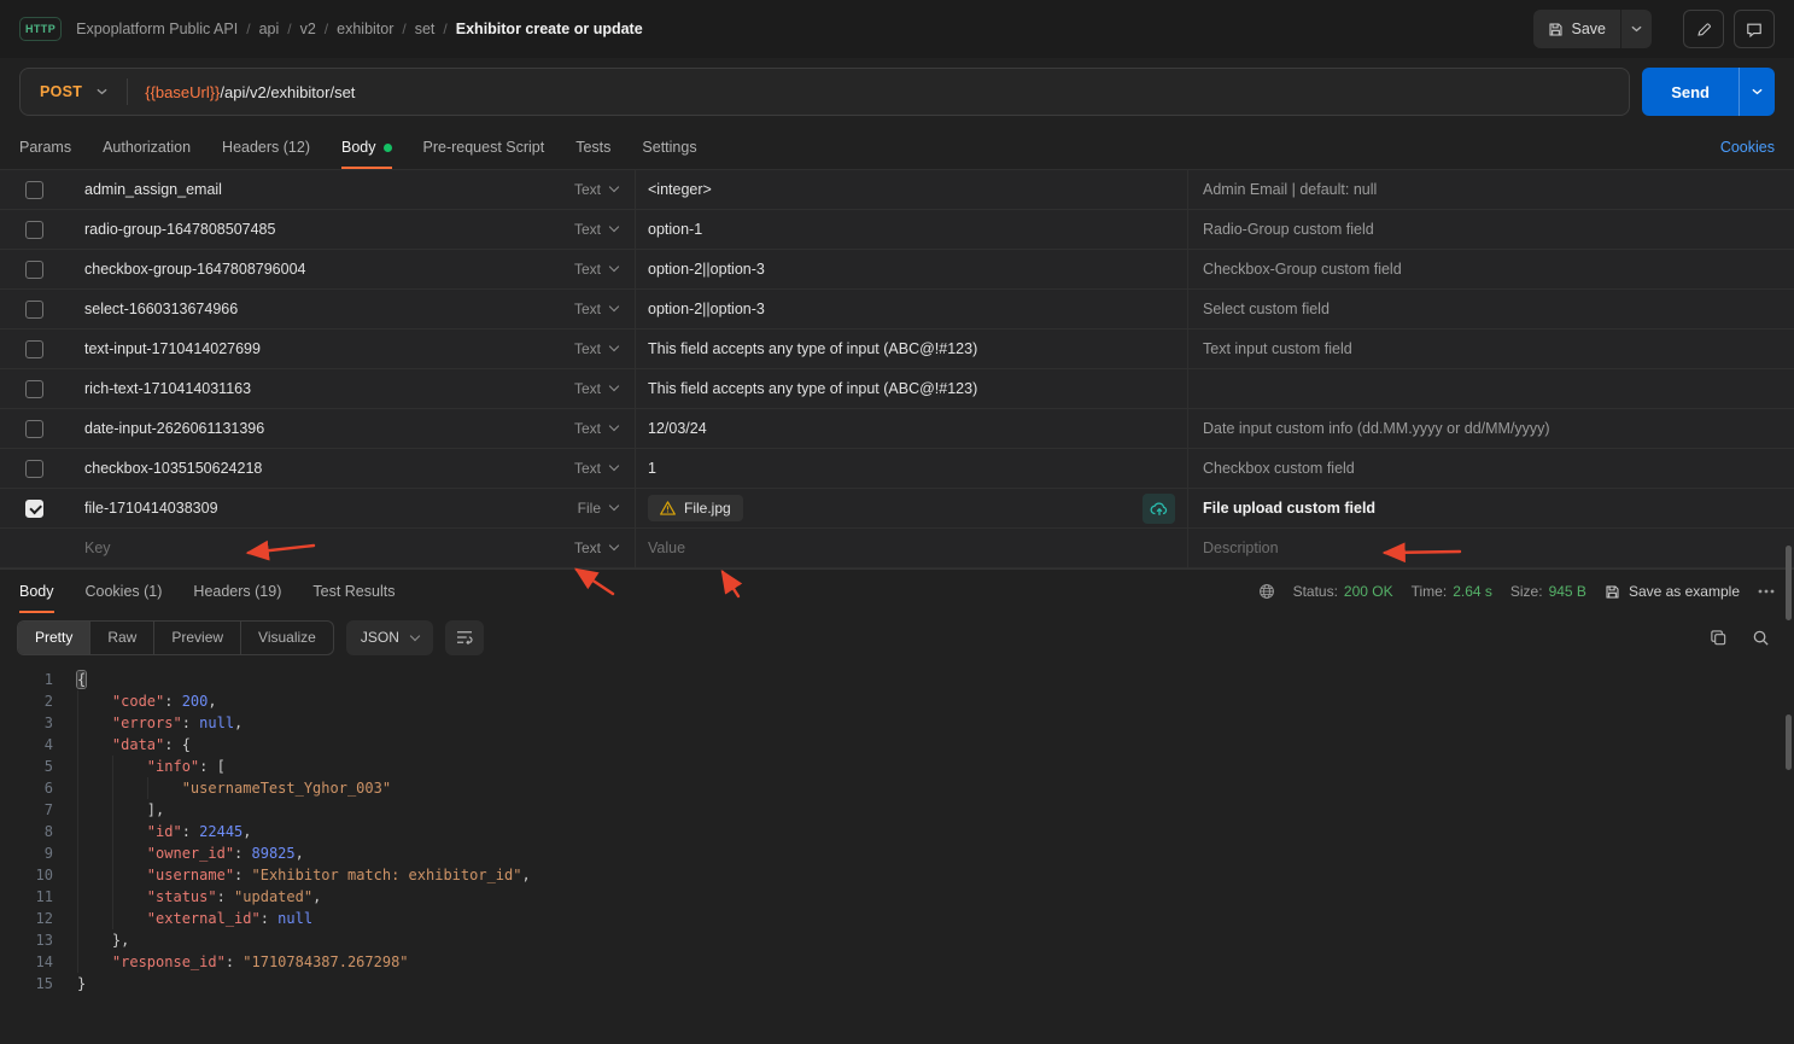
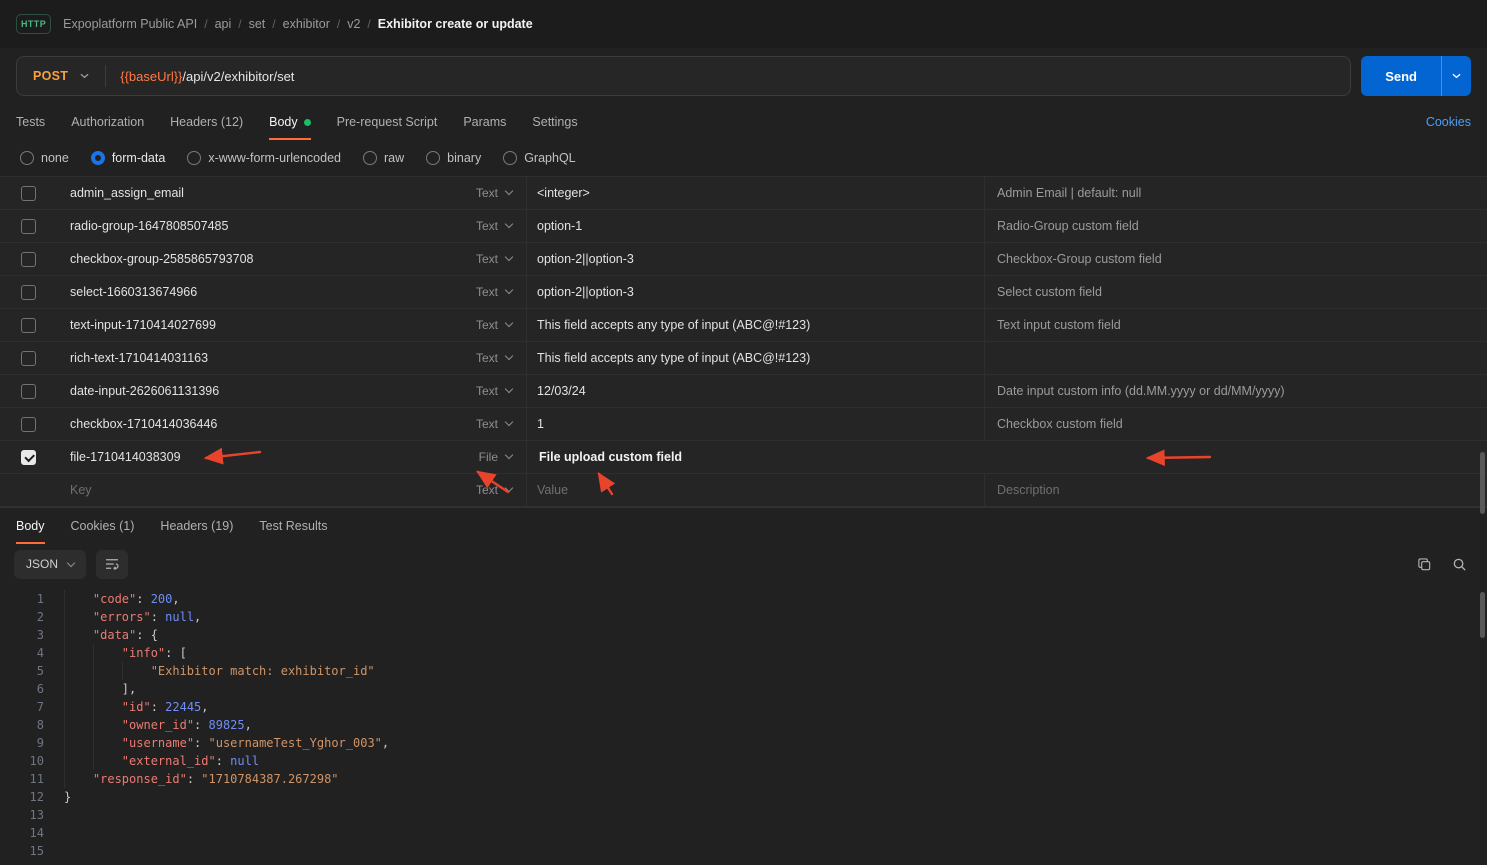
  HTTP
  Expoplatform Public API
  /
  api
  /
- v2
+ set
  /
  exhibitor
  /
- set
+ v2
  /
  Exhibitor create or update
- Save
  POST
  {{baseUrl}}/api/v2/exhibitor/set
  Send
- Params
+ Tests
  Authorization
  Headers (12)
  Body
  Pre-request Script
- Tests
+ Params
  Settings
  Cookies
+ none
+ form-data
+ x-www-form-urlencoded
+ raw
+ binary
+ GraphQL
  admin_assign_email
  Text
  <integer>
  Admin Email | default: null
  radio-group-1647808507485
  Text
  option-1
  Radio-Group custom field
- checkbox-group-1647808796004
+ checkbox-group-2585865793708
  Text
  option-2||option-3
  Checkbox-Group custom field
  select-1660313674966
  Text
  option-2||option-3
  Select custom field
  text-input-1710414027699
  Text
  This field accepts any type of input (ABC@!#123)
  Text input custom field
  rich-text-1710414031163
  Text
  This field accepts any type of input (ABC@!#123)
  date-input-2626061131396
  Text
  12/03/24
  Date input custom info (dd.MM.yyyy or dd/MM/yyyy)
- checkbox-1035150624218
+ checkbox-1710414036446
  Text
  1
  Checkbox custom field
  file-1710414038309
  File
- File.jpg
  File upload custom field
  Key
  Text
  Value
  Description
  Body
  Cookies (1)
  Headers (19)
  Test Results
- Status:
- 200 OK
- Time:
- 2.64 s
- Size:
- 945 B
- Save as example
- Pretty
- Raw
- Preview
- Visualize
  JSON
  1
  2
  3
  4
  5
  6
  7
  8
  9
  10
  11
  12
  13
  14
  15
- {
  "code": 200,
  "errors": null,
  "data": {
  "info": [
- "usernameTest_Yghor_003"
+ "Exhibitor match: exhibitor_id"
  ],
  "id": 22445,
  "owner_id": 89825,
- "username": "Exhibitor match: exhibitor_id",
+ "username": "usernameTest_Yghor_003",
- "status": "updated",
  "external_id": null
- },
  "response_id": "1710784387.267298"
  }
